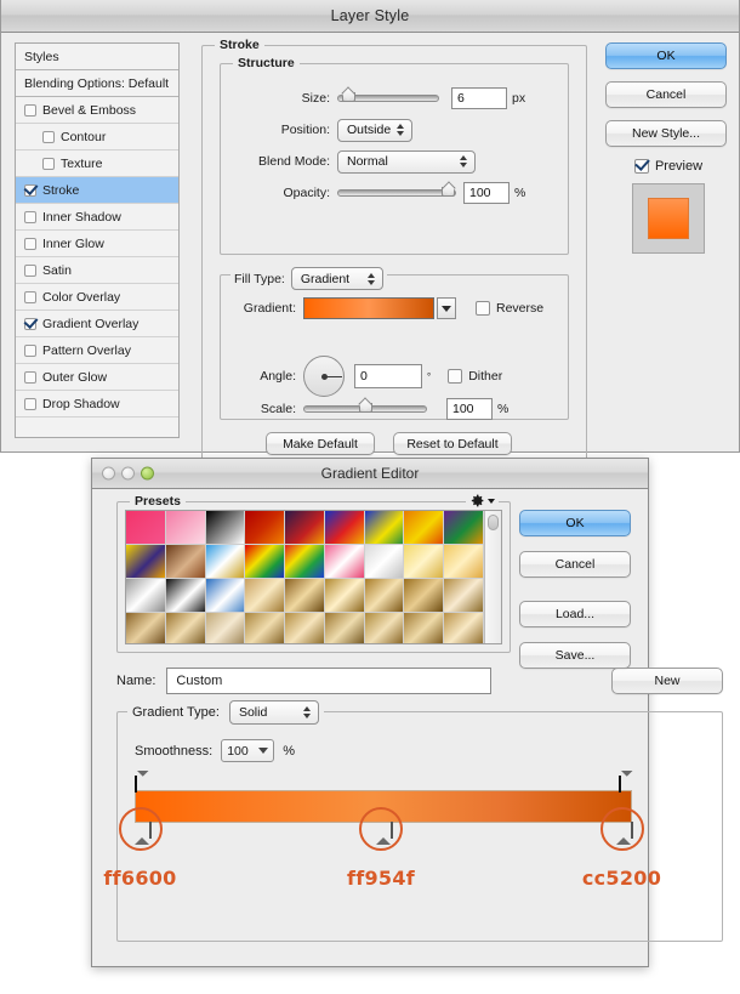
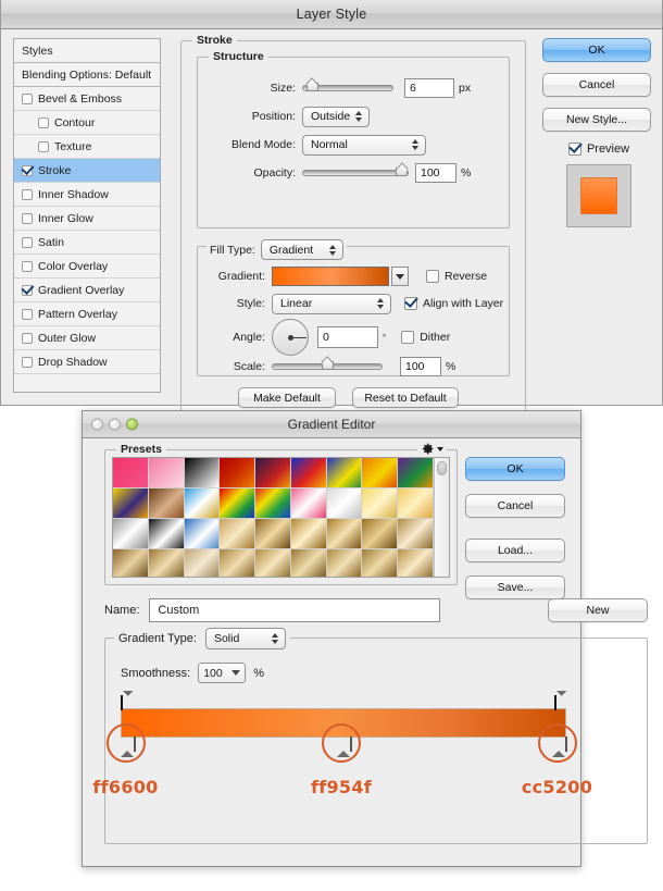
  Layer Style
  Styles
  Blending Options: Default
  Bevel & Emboss
  Contour
  Texture
  Stroke
  Inner Shadow
  Inner Glow
  Satin
  Color Overlay
  Gradient Overlay
  Pattern Overlay
  Outer Glow
  Drop Shadow
  Stroke
  Structure
  Size:
  6
  px
  Position:
  Outside
  Blend Mode:
  Normal
  Opacity:
  100
  %
  Fill Type:
  Gradient
  Gradient:
  Reverse
+ Style:
+ Linear
+ Align with Layer
  Angle:
  0
  °
  Dither
  Scale:
  100
  %
  Make Default
  Reset to Default
  OK
  Cancel
  New Style...
  Preview
  Gradient Editor
  Presets
  Name:
  Custom
  New
  Gradient Type:
  Solid
  Smoothness:
  100
  %
  OK
  Cancel
  Load...
  Save...
  ff6600
  ff954f
  cc5200
